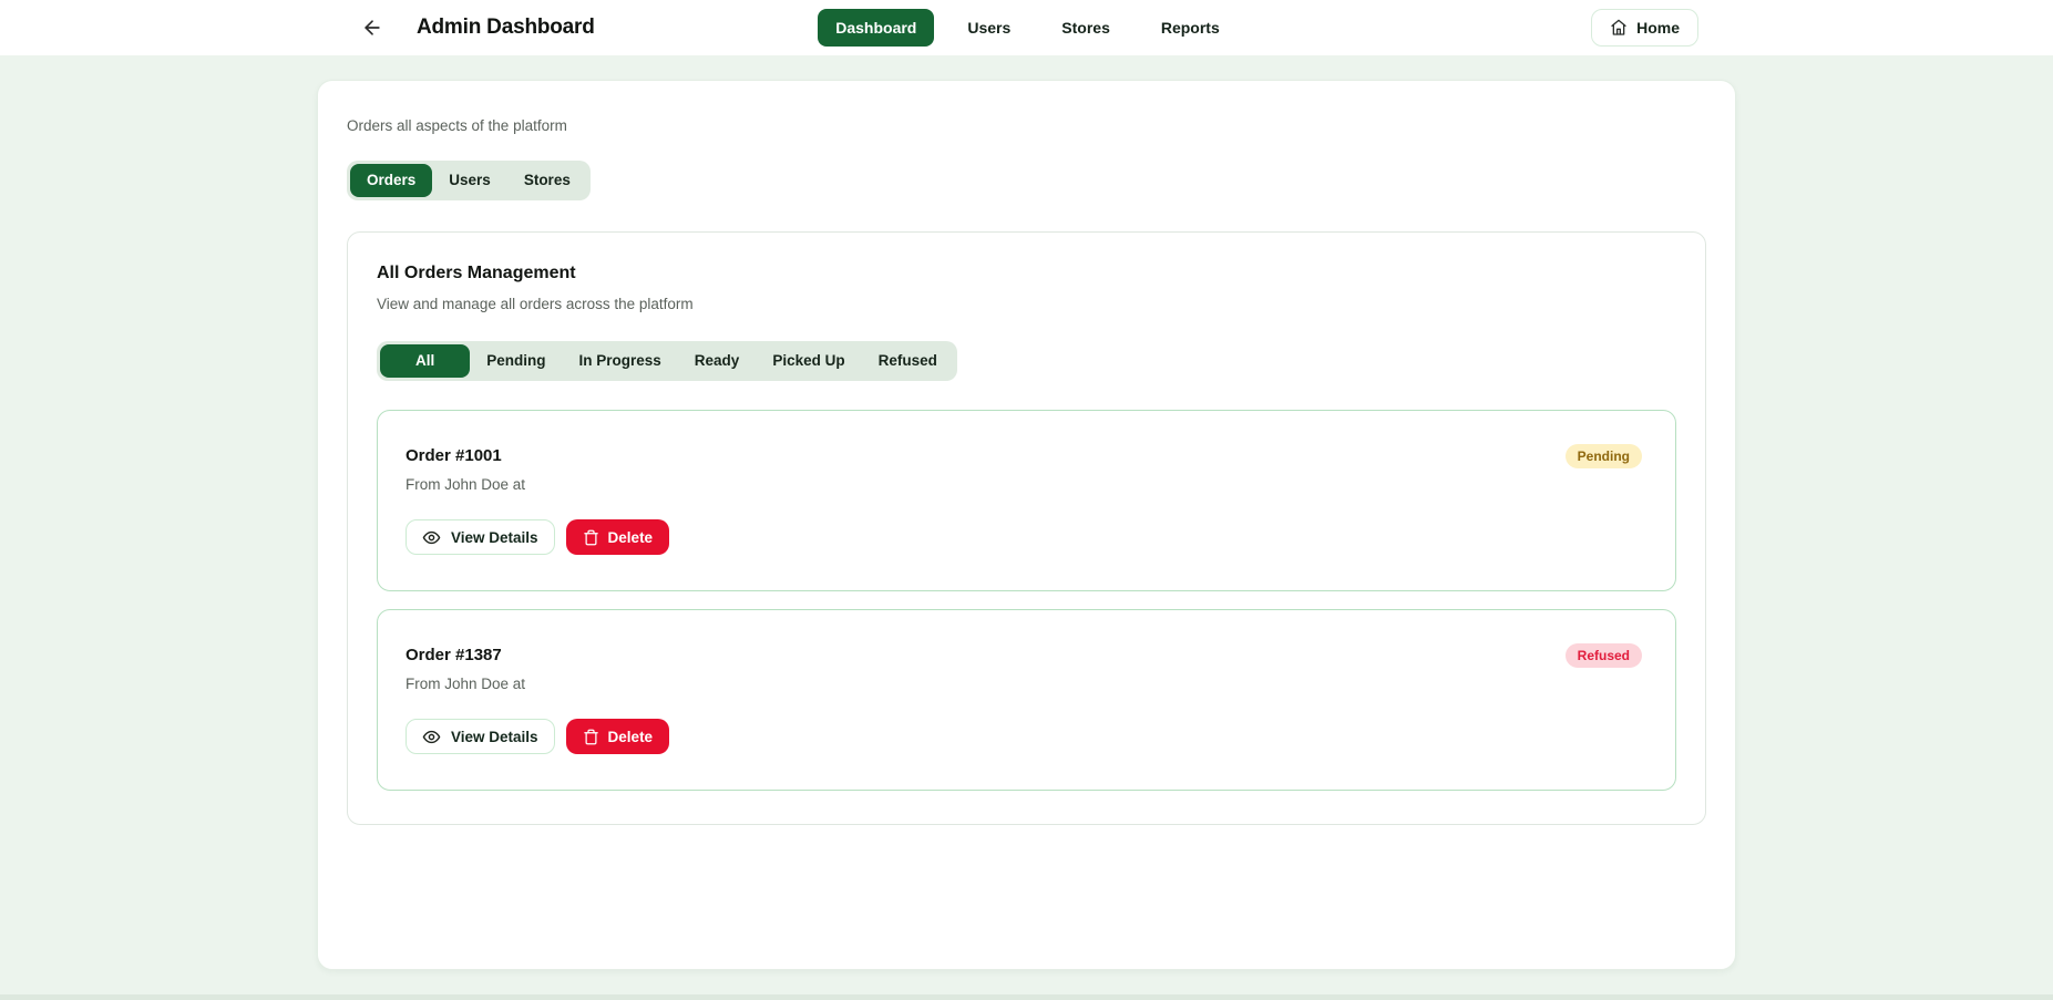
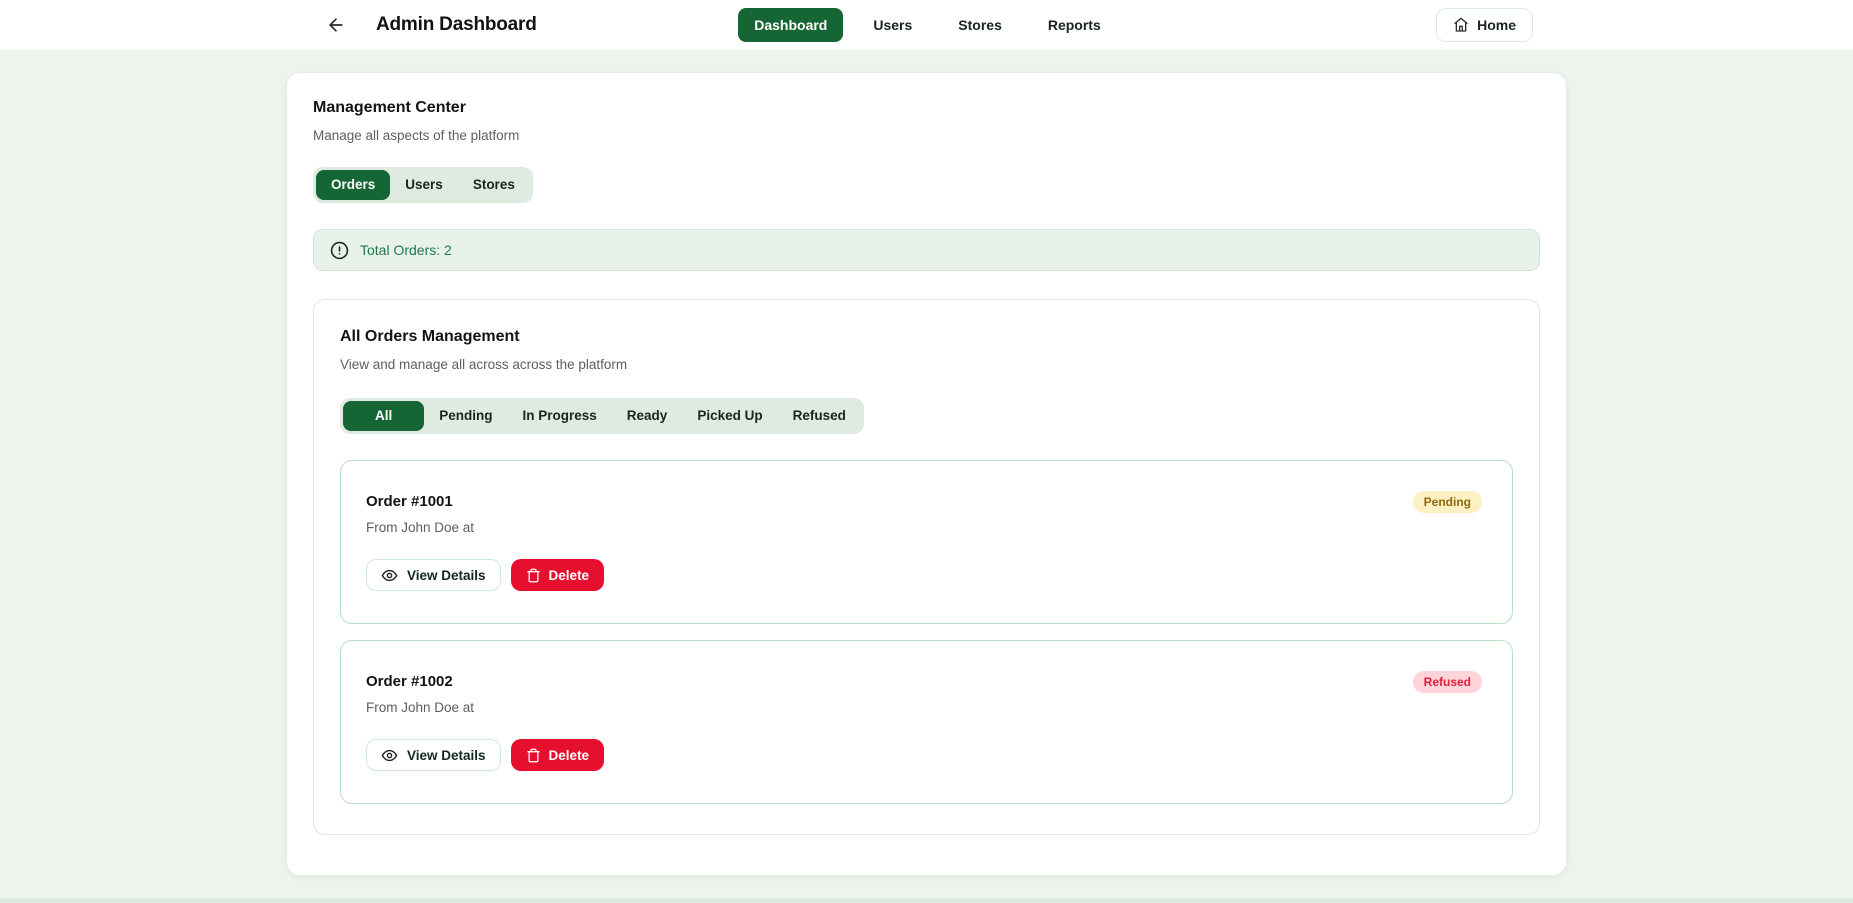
  Admin Dashboard
  Dashboard
  Users
  Stores
  Reports
  Home
+ Management Center
- Orders all aspects of the platform
+ Manage all aspects of the platform
  Orders
  Users
  Stores
+ Total Orders: 2
  All Orders Management
- View and manage all orders across the platform
+ View and manage all across across the platform
  All
  Pending
  In Progress
  Ready
  Picked Up
  Refused
  Order #1001
  From John Doe at
  View Details
  Delete
  Pending
- Order #1387
+ Order #1002
  From John Doe at
  View Details
  Delete
  Refused
